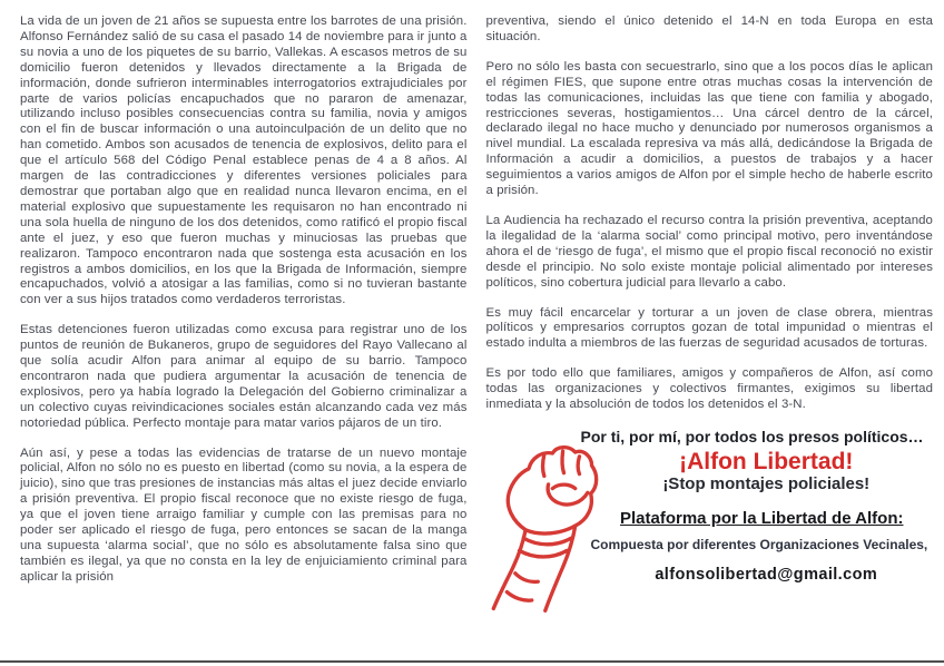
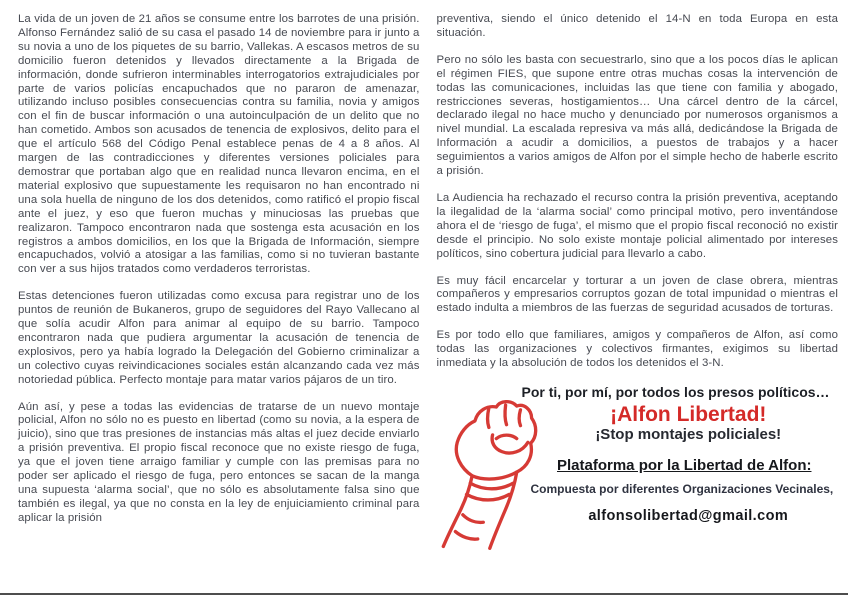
- La vida de un joven de 21 años se supuesta entre los barrotes de una prisión. Alfonso Fernández salió de su casa el pasado 14 de noviembre para ir junto a su novia a uno de los piquetes de su barrio, Vallekas. A escasos metros de su domicilio fueron detenidos y llevados directamente a la Brigada de información, donde sufrieron interminables interrogatorios extrajudiciales por parte de varios policías encapuchados que no pararon de amenazar, utilizando incluso posibles consecuencias contra su familia, novia y amigos con el fin de buscar información o una autoinculpación de un delito que no han cometido. Ambos son acusados de tenencia de explosivos, delito para el que el artículo 568 del Código Penal establece penas de 4 a 8 años. Al margen de las contradicciones y diferentes versiones policiales para demostrar que portaban algo que en realidad nunca llevaron encima, en el material explosivo que supuestamente les requisaron no han encontrado ni una sola huella de ninguno de los dos detenidos, como ratificó el propio fiscal ante el juez, y eso que fueron muchas y minuciosas las pruebas que realizaron. Tampoco encontraron nada que sostenga esta acusación en los registros a ambos domicilios, en los que la Brigada de Información, siempre encapuchados, volvió a atosigar a las familias, como si no tuvieran bastante con ver a sus hijos tratados como verdaderos terroristas.
+ La vida de un joven de 21 años se consume entre los barrotes de una prisión. Alfonso Fernández salió de su casa el pasado 14 de noviembre para ir junto a su novia a uno de los piquetes de su barrio, Vallekas. A escasos metros de su domicilio fueron detenidos y llevados directamente a la Brigada de información, donde sufrieron interminables interrogatorios extrajudiciales por parte de varios policías encapuchados que no pararon de amenazar, utilizando incluso posibles consecuencias contra su familia, novia y amigos con el fin de buscar información o una autoinculpación de un delito que no han cometido. Ambos son acusados de tenencia de explosivos, delito para el que el artículo 568 del Código Penal establece penas de 4 a 8 años. Al margen de las contradicciones y diferentes versiones policiales para demostrar que portaban algo que en realidad nunca llevaron encima, en el material explosivo que supuestamente les requisaron no han encontrado ni una sola huella de ninguno de los dos detenidos, como ratificó el propio fiscal ante el juez, y eso que fueron muchas y minuciosas las pruebas que realizaron. Tampoco encontraron nada que sostenga esta acusación en los registros a ambos domicilios, en los que la Brigada de Información, siempre encapuchados, volvió a atosigar a las familias, como si no tuvieran bastante con ver a sus hijos tratados como verdaderos terroristas.
  Estas detenciones fueron utilizadas como excusa para registrar uno de los puntos de reunión de Bukaneros, grupo de seguidores del Rayo Vallecano al que solía acudir Alfon para animar al equipo de su barrio. Tampoco encontraron nada que pudiera argumentar la acusación de tenencia de explosivos, pero ya había logrado la Delegación del Gobierno criminalizar a un colectivo cuyas reivindicaciones sociales están alcanzando cada vez más notoriedad pública. Perfecto montaje para matar varios pájaros de un tiro.
  Aún así, y pese a todas las evidencias de tratarse de un nuevo montaje policial, Alfon no sólo no es puesto en libertad (como su novia, a la espera de juicio), sino que tras presiones de instancias más altas el juez decide enviarlo a prisión preventiva. El propio fiscal reconoce que no existe riesgo de fuga, ya que el joven tiene arraigo familiar y cumple con las premisas para no poder ser aplicado el riesgo de fuga, pero entonces se sacan de la manga una supuesta ‘alarma social’, que no sólo es absolutamente falsa sino que también es ilegal, ya que no consta en la ley de enjuiciamiento criminal para aplicar la prisión
  preventiva, siendo el único detenido el 14-N en toda Europa en esta situación.
  Pero no sólo les basta con secuestrarlo, sino que a los pocos días le aplican el régimen FIES, que supone entre otras muchas cosas la intervención de todas las comunicaciones, incluidas las que tiene con familia y abogado, restricciones severas, hostigamientos… Una cárcel dentro de la cárcel, declarado ilegal no hace mucho y denunciado por numerosos organismos a nivel mundial. La escalada represiva va más allá, dedicándose la Brigada de Información a acudir a domicilios, a puestos de trabajos y a hacer seguimientos a varios amigos de Alfon por el simple hecho de haberle escrito a prisión.
  La Audiencia ha rechazado el recurso contra la prisión preventiva, aceptando la ilegalidad de la ‘alarma social’ como principal motivo, pero inventándose ahora el de ‘riesgo de fuga’, el mismo que el propio fiscal reconoció no existir desde el principio. No solo existe montaje policial alimentado por intereses políticos, sino cobertura judicial para llevarlo a cabo.
- Es muy fácil encarcelar y torturar a un joven de clase obrera, mientras políticos y empresarios corruptos gozan de total impunidad o mientras el estado indulta a miembros de las fuerzas de seguridad acusados de torturas.
+ Es muy fácil encarcelar y torturar a un joven de clase obrera, mientras compañeros y empresarios corruptos gozan de total impunidad o mientras el estado indulta a miembros de las fuerzas de seguridad acusados de torturas.
  Es por todo ello que familiares, amigos y compañeros de Alfon, así como todas las organizaciones y colectivos firmantes, exigimos su libertad inmediata y la absolución de todos los detenidos el 3-N.
  Por ti, por mí, por todos los presos políticos…
  ¡Alfon Libertad!
  ¡Stop montajes policiales!
  Plataforma por la Libertad de Alfon:
  Compuesta por diferentes Organizaciones Vecinales,
  alfonsolibertad@gmail.com
